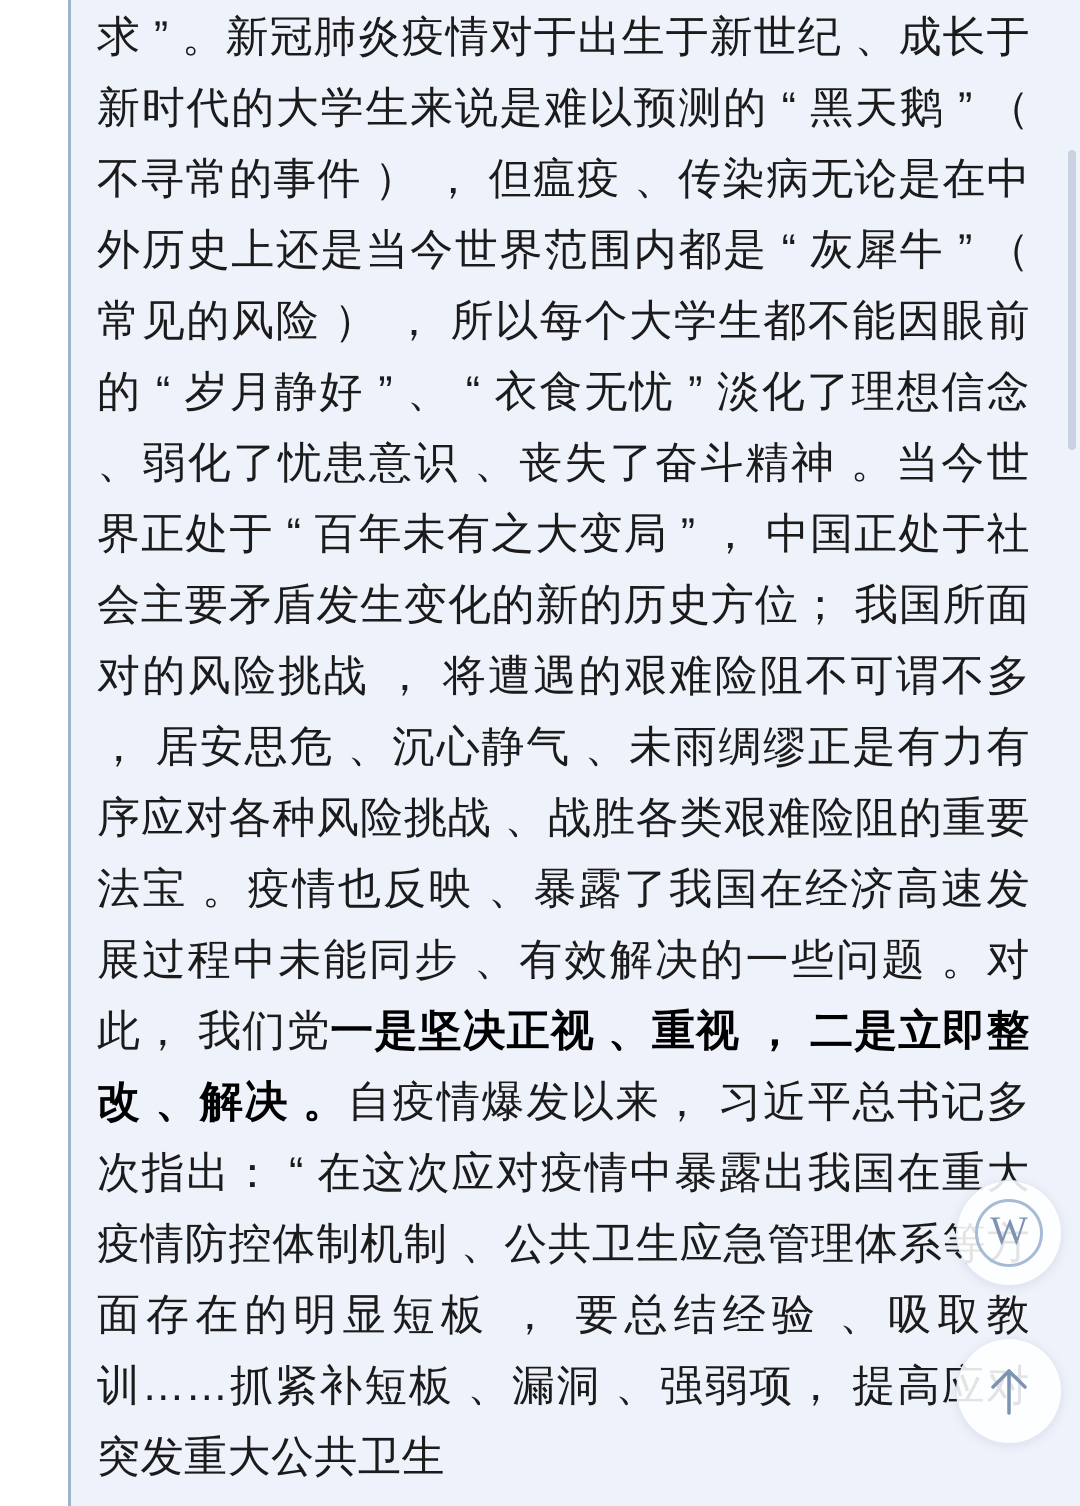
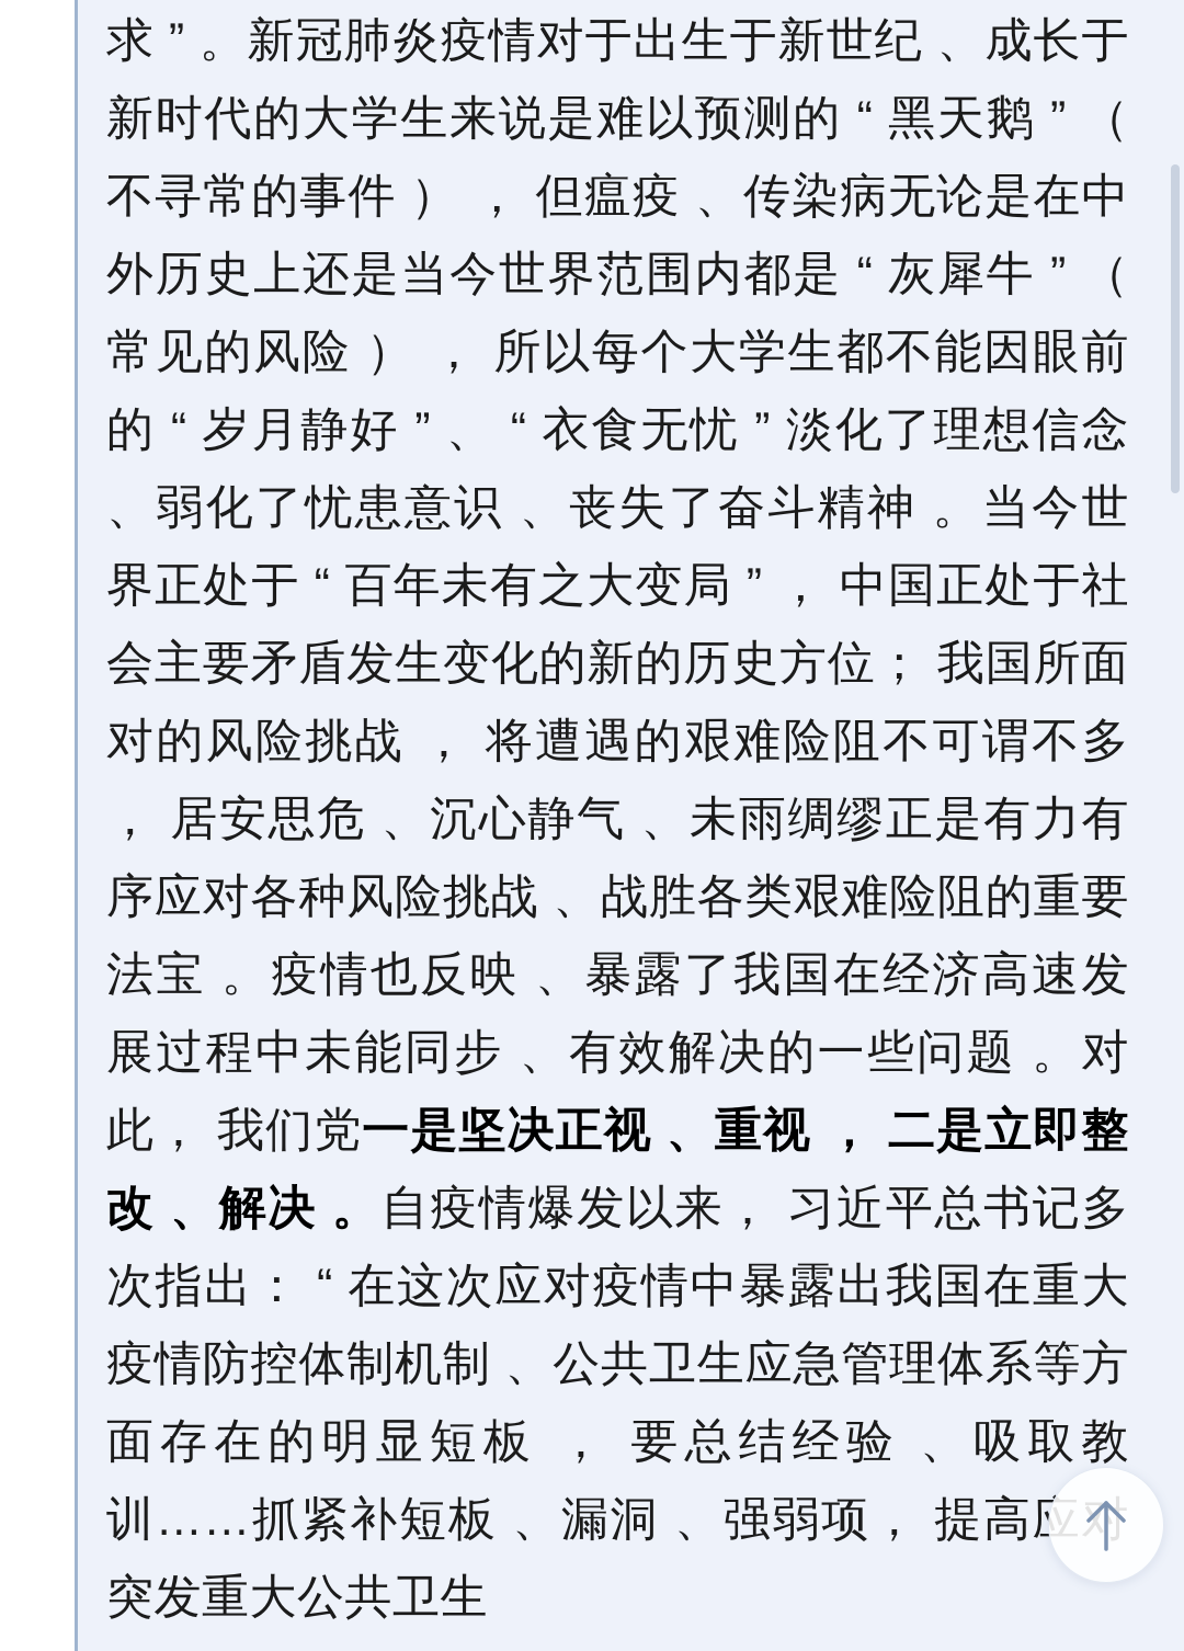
  求 ” 。新冠肺炎疫情对于出生于新世纪 、成长于新时代的大学生来说是难以预测的 “ 黑天鹅 ” （ 不寻常的事件 ） ， 但瘟疫 、传染病无论是在中外历史上还是当今世界范围内都是 “ 灰犀牛 ” （ 常见的风险 ） ， 所以每个大学生都不能因眼前的 “ 岁月静好 ” 、 “ 衣食无忧 ” 淡化了理想信念 、弱化了忧患意识 、丧失了奋斗精神 。当今世界正处于 “ 百年未有之大变局 ” ， 中国正处于社会主要矛盾发生变化的新的历史方位； 我国所面对的风险挑战 ， 将遭遇的艰难险阻不可谓不多 ， 居安思危 、沉心静气 、未雨绸缪正是有力有序应对各种风险挑战 、战胜各类艰难险阻的重要法宝 。疫情也反映 、暴露了我国在经济高速发展过程中未能同步 、有效解决的一些问题 。对此， 我们党一是坚决正视 、重视 ， 二是立即整改 、解决 。自疫情爆发以来， 习近平总书记多次指出： “ 在这次应对疫情中暴露出我国在重大疫情防控体制机制 、公共卫生应急管理体系等方面存在的明显短板 ， 要总结经验 、吸取教训……抓紧补短板 、漏洞 、强弱项， 提高应突发重大公共卫生
- W
